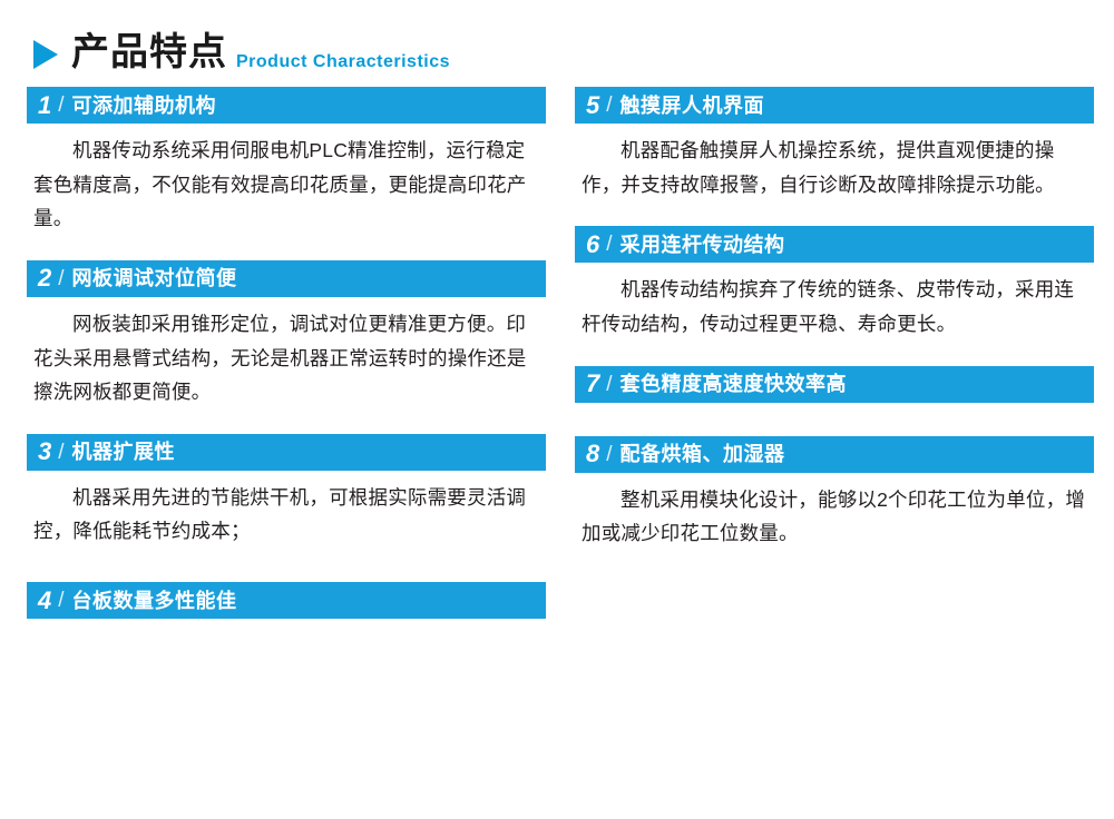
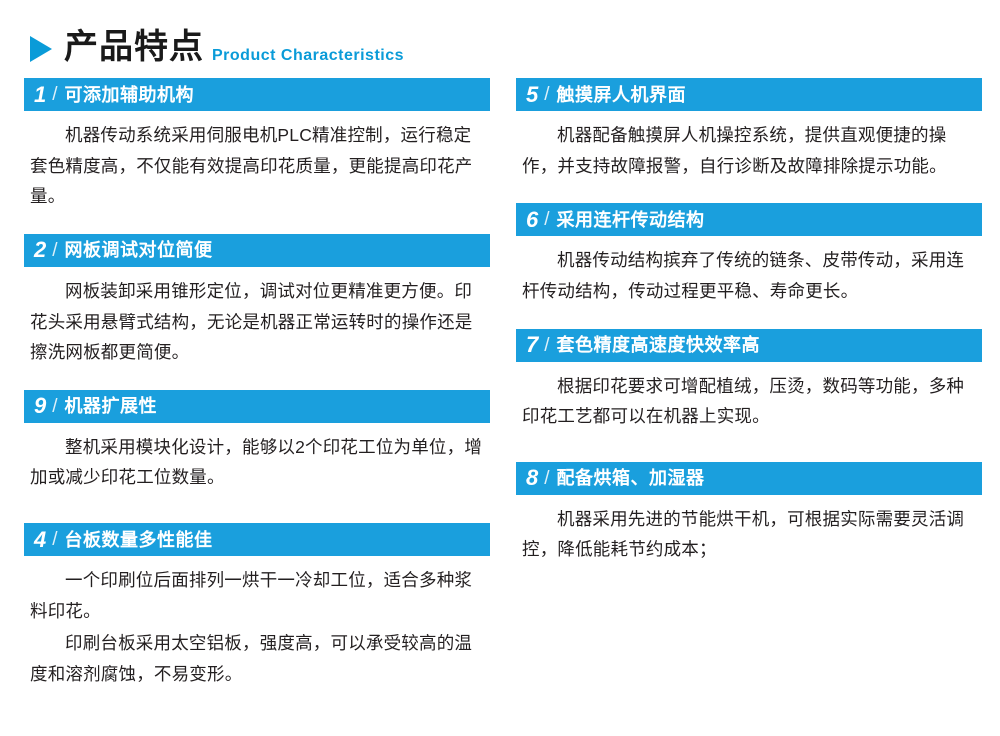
  产品特点
  Product Characteristics
  1
  /
  可添加辅助机构
  机器传动系统采用伺服电机PLC精准控制，运行稳定套色精度高，不仅能有效提高印花质量，更能提高印花产量。
  2
  /
  网板调试对位简便
  网板装卸采用锥形定位，调试对位更精准更方便。印花头采用悬臂式结构，无论是机器正常运转时的操作还是擦洗网板都更简便。
- 3
+ 9
  /
  机器扩展性
- 机器采用先进的节能烘干机，可根据实际需要灵活调控，降低能耗节约成本；
+ 整机采用模块化设计，能够以2个印花工位为单位，增加或减少印花工位数量。
  4
  /
  台板数量多性能佳
+ 一个印刷位后面排列一烘干一冷却工位，适合多种浆料印花。
+ 印刷台板采用太空铝板，强度高，可以承受较高的温度和溶剂腐蚀，不易变形。
  5
  /
  触摸屏人机界面
  机器配备触摸屏人机操控系统，提供直观便捷的操作，并支持故障报警，自行诊断及故障排除提示功能。
  6
  /
  采用连杆传动结构
  机器传动结构摈弃了传统的链条、皮带传动，采用连杆传动结构，传动过程更平稳、寿命更长。
  7
  /
  套色精度高速度快效率高
+ 根据印花要求可增配植绒，压烫，数码等功能，多种印花工艺都可以在机器上实现。
  8
  /
  配备烘箱、加湿器
- 整机采用模块化设计，能够以2个印花工位为单位，增加或减少印花工位数量。
+ 机器采用先进的节能烘干机，可根据实际需要灵活调控，降低能耗节约成本；
